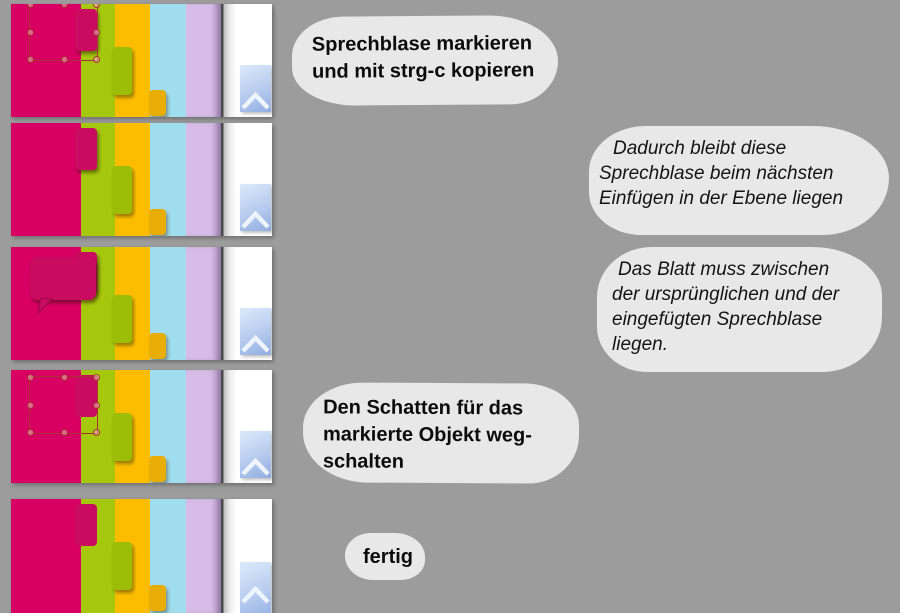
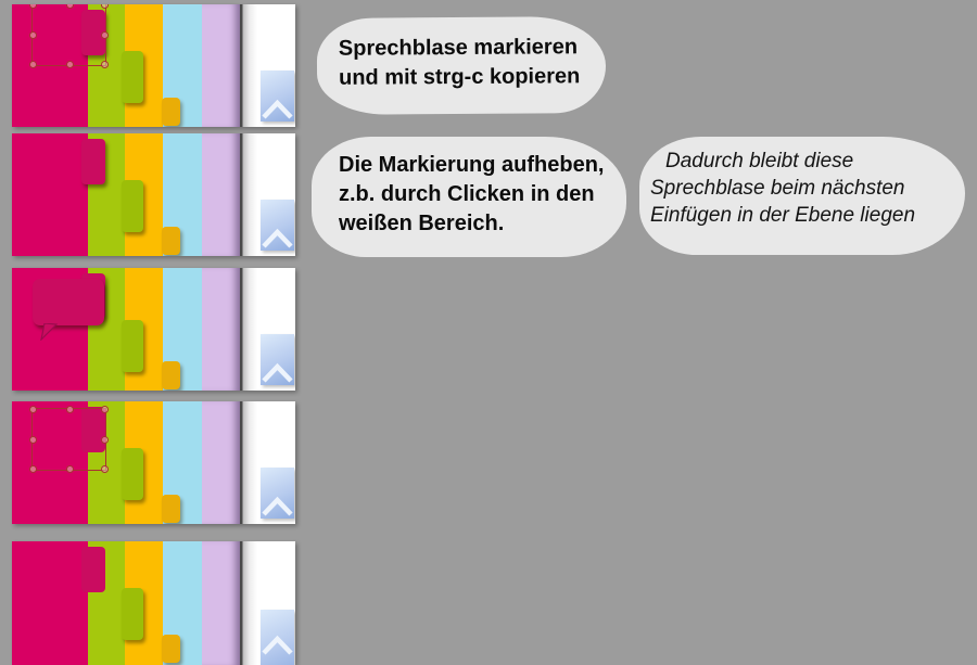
  Sprechblase markieren
  und mit strg-c kopieren
+ Die Markierung aufheben,
+ z.b. durch Clicken in den
+ weißen Bereich.
  Dadurch bleibt diese
  Sprechblase beim nächsten
  Einfügen in der Ebene liegen
- Das Blatt muss zwischen
- der ursprünglichen und der
- eingefügten Sprechblase
- liegen.
- Den Schatten für das
- markierte Objekt weg-
- schalten
- fertig
